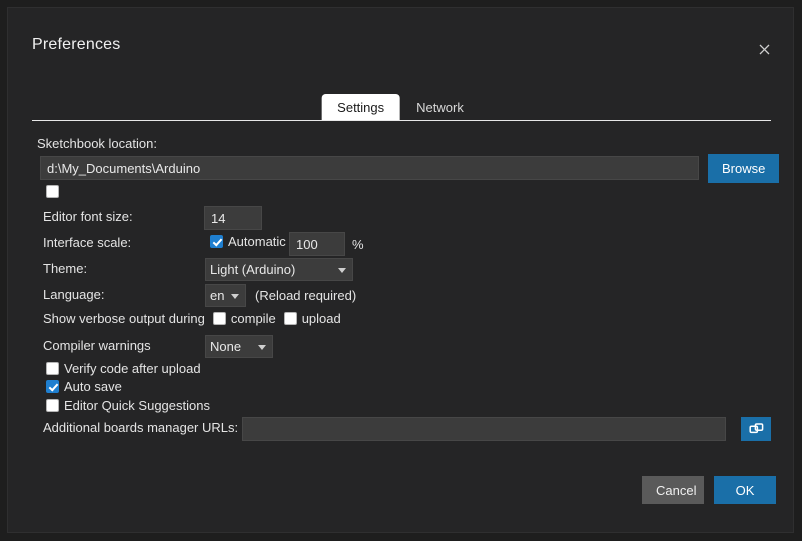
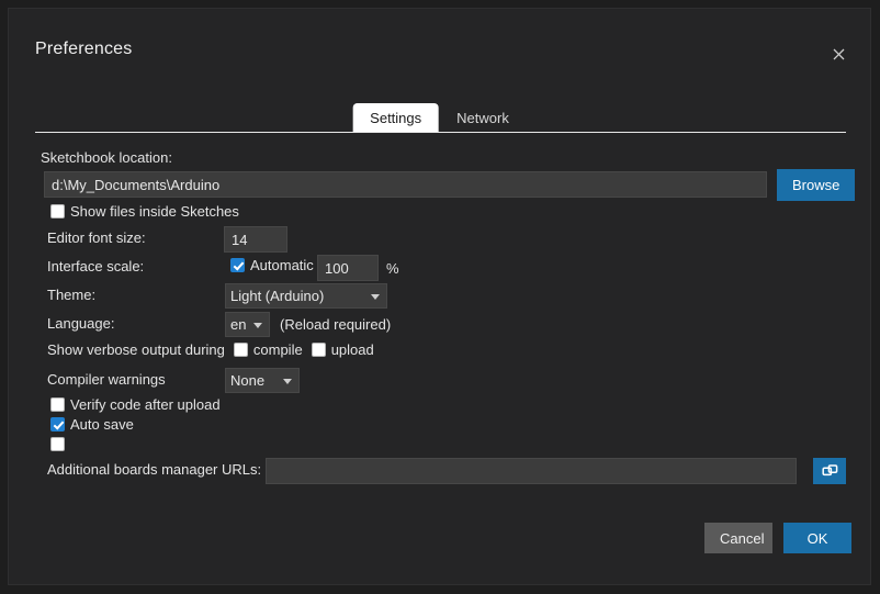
  Preferences
  Settings
  Network
  Sketchbook location:
  d:\My_Documents\Arduino
  Browse
+ Show files inside Sketches
  Editor font size:
  14
  Interface scale:
  Automatic
  100
  %
  Theme:
  Light (Arduino)
  Language:
  en
  (Reload required)
  Show verbose output during
  compile
  upload
  Compiler warnings
  None
  Verify code after upload
  Auto save
- Editor Quick Suggestions
  Additional boards manager URLs:
  Cancel
  OK
